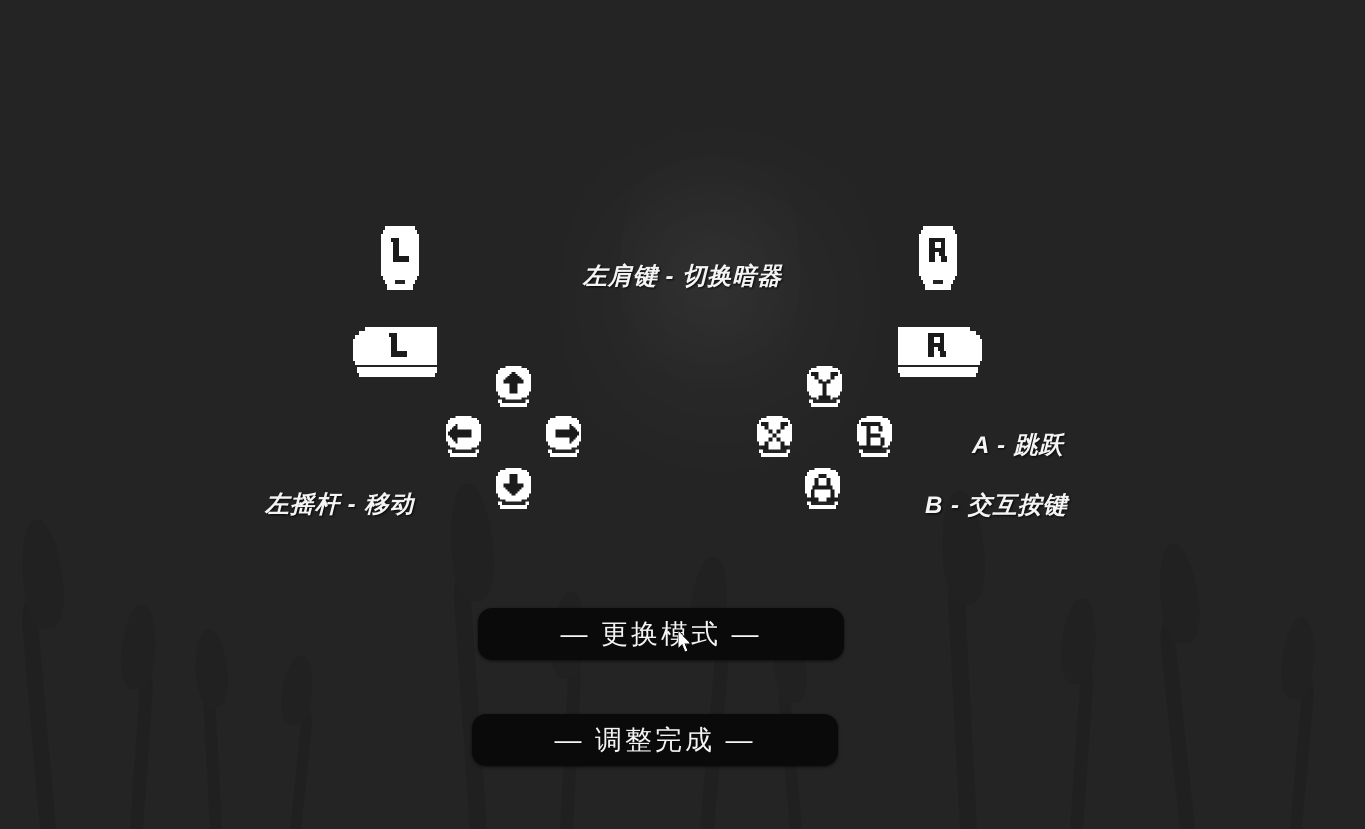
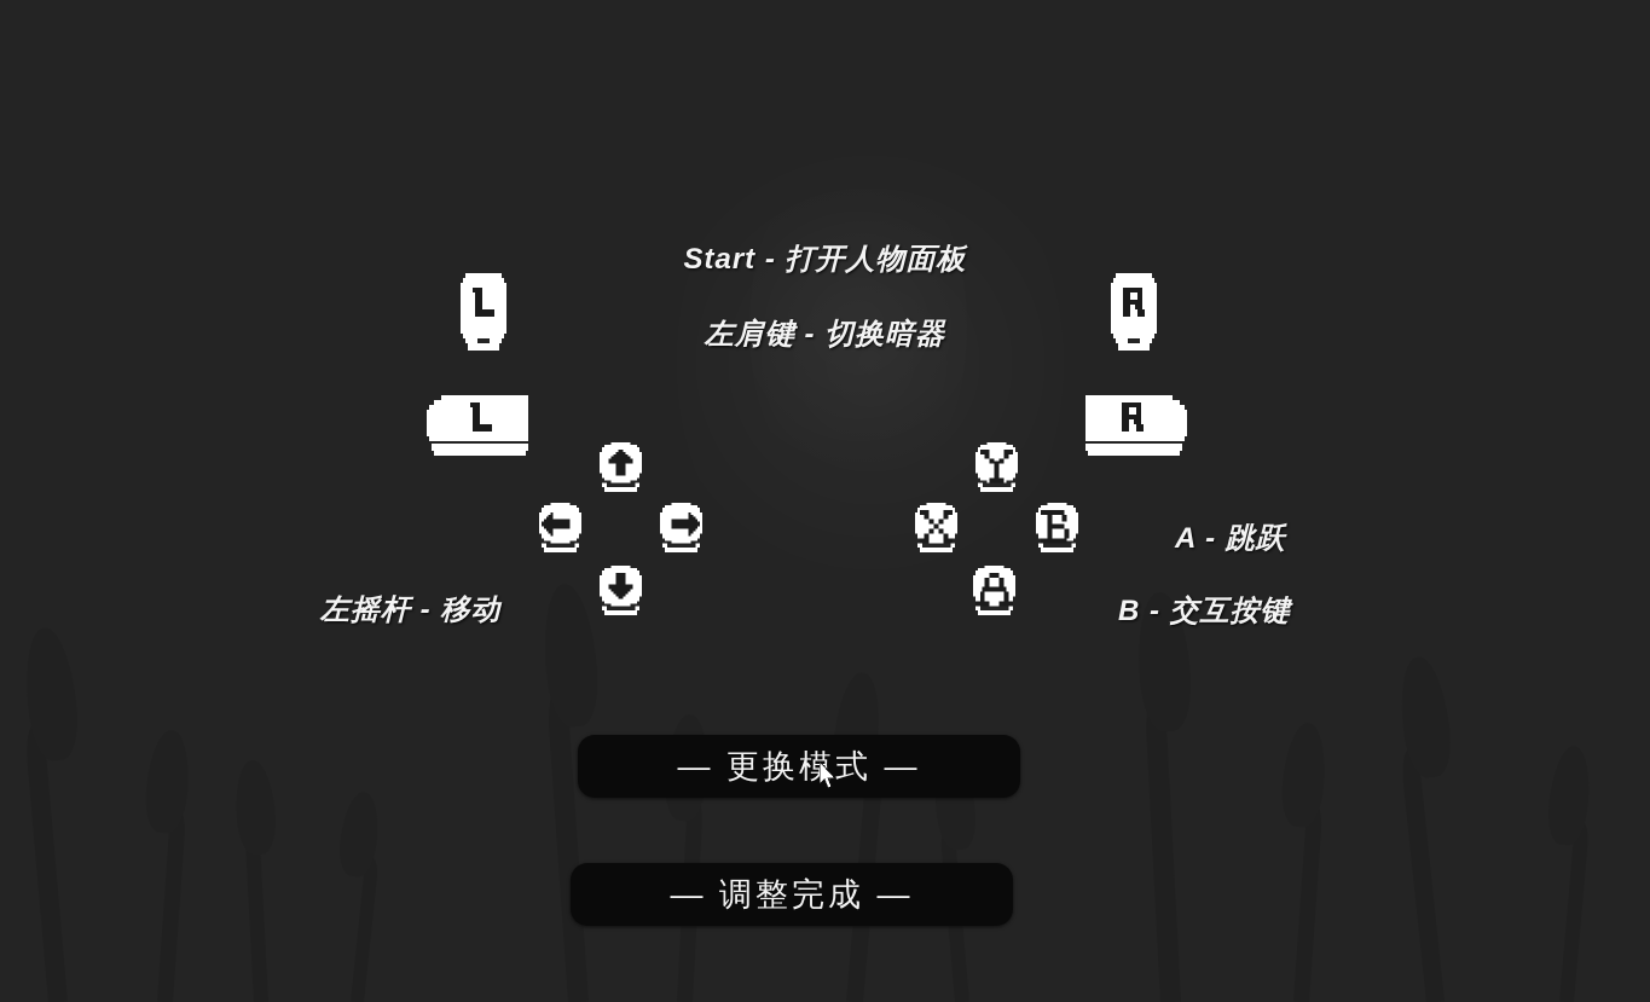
+ Start - 打开人物面板
  左肩键 - 切换暗器
  左摇杆 - 移动
  A - 跳跃
  B - 交互按键
  — 更换模式 —
  — 调整完成 —
